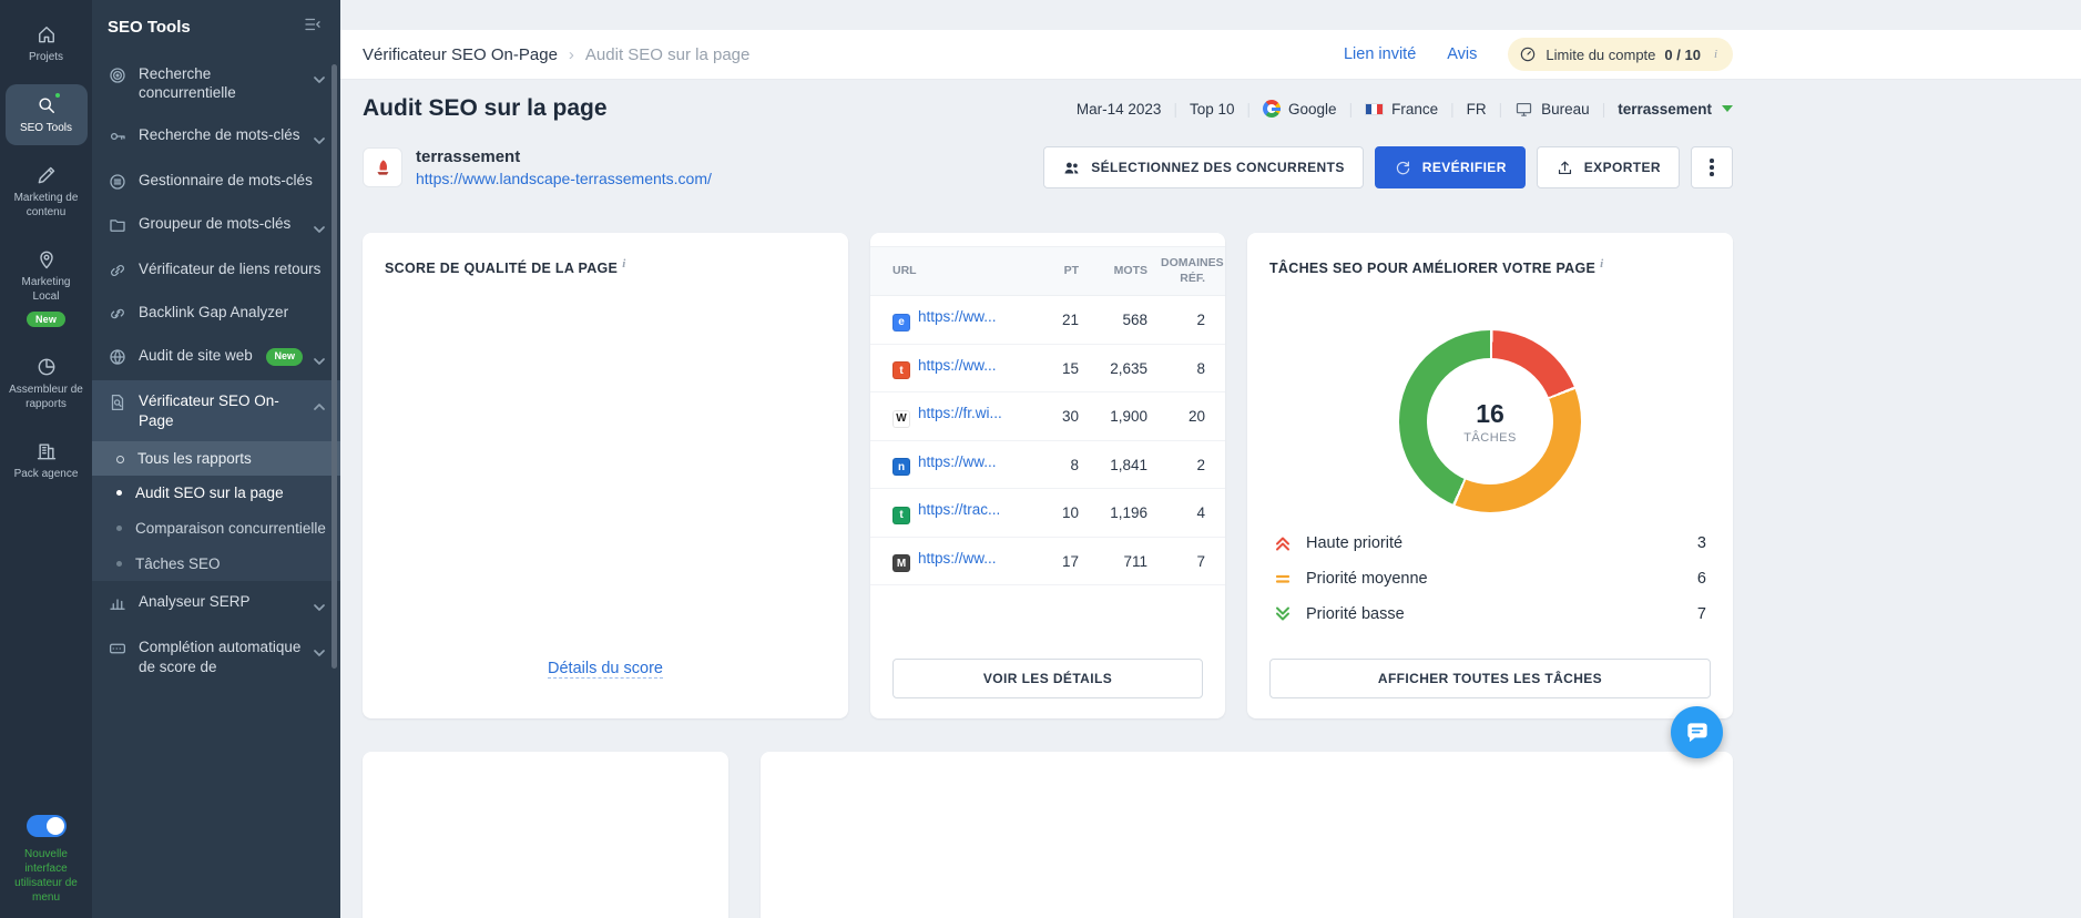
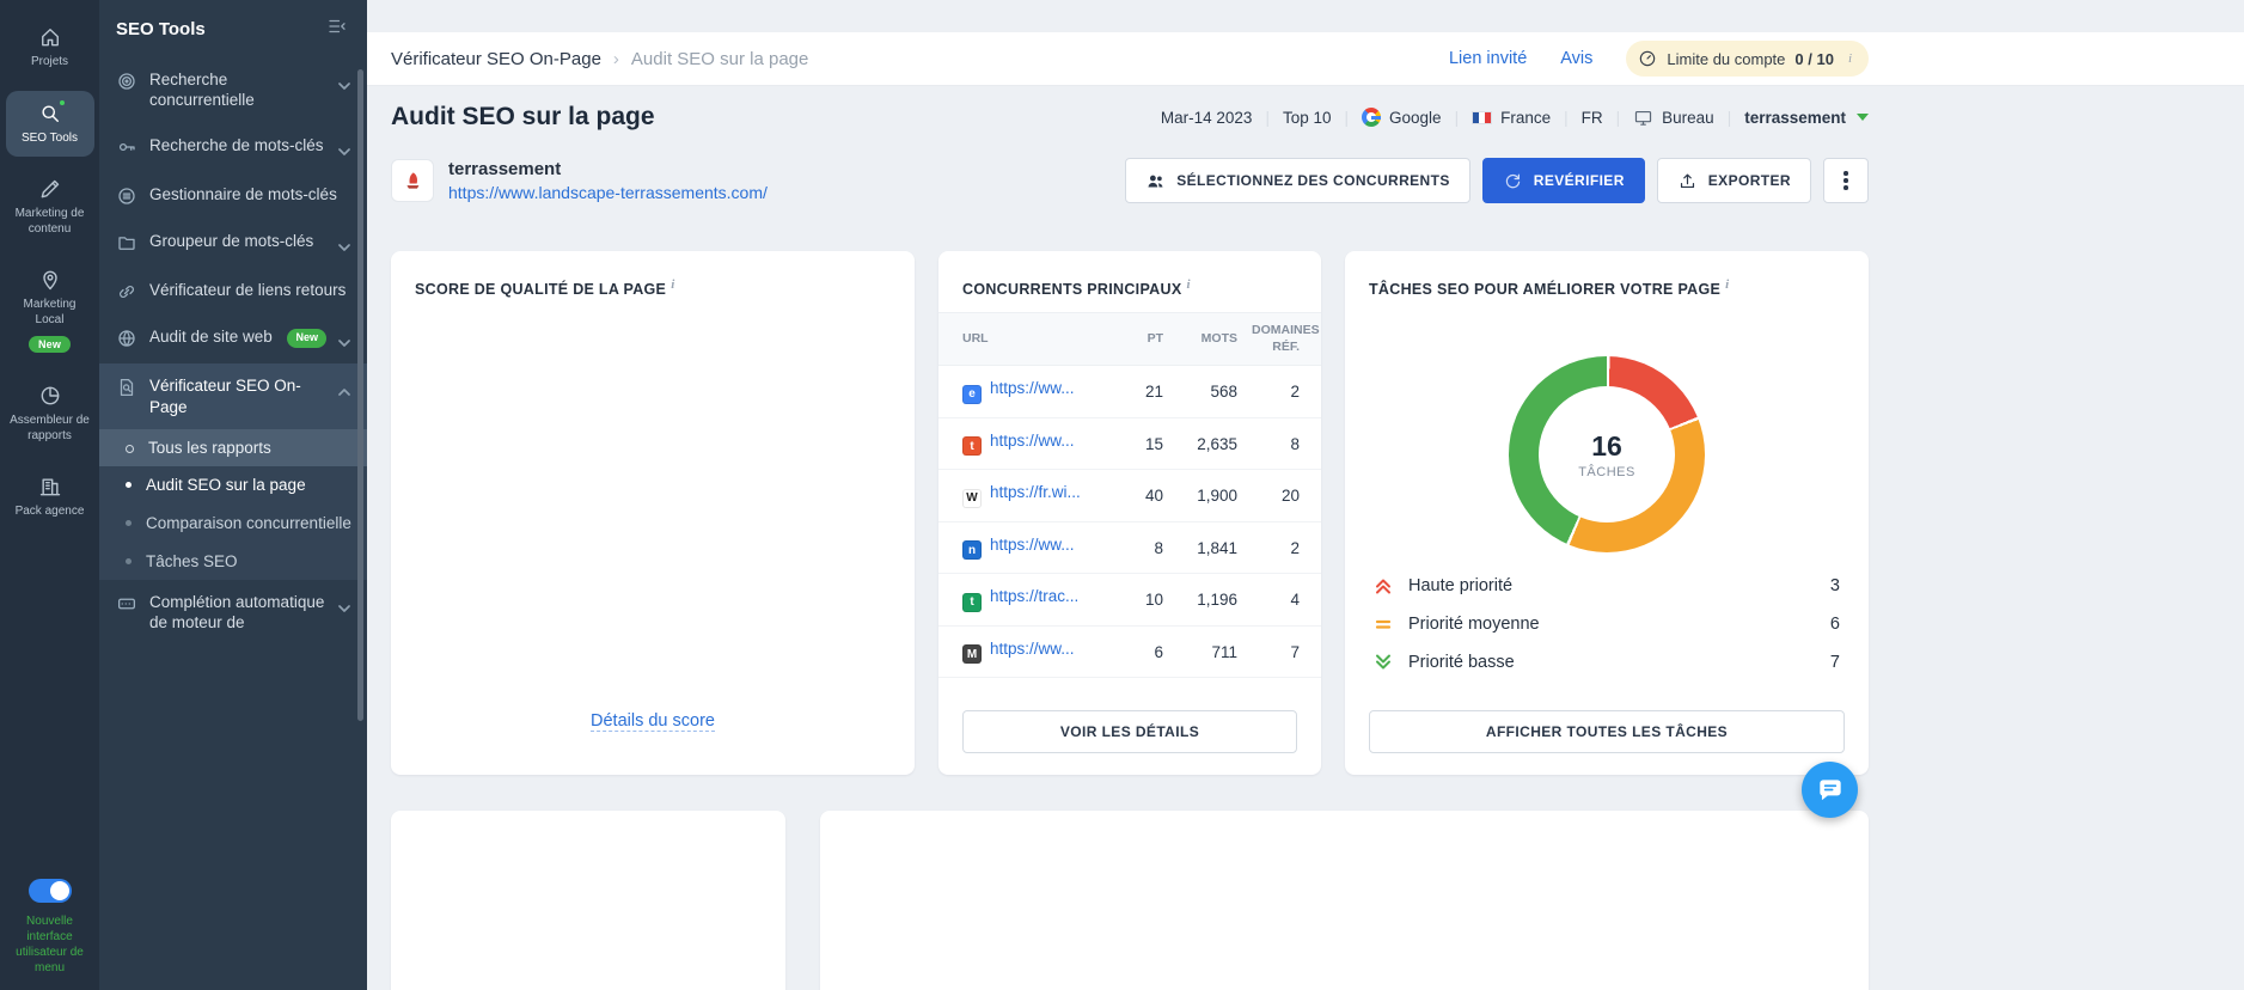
  Projets
  SEO Tools
  Marketing de contenu
  Marketing Local
  New
  Assembleur de rapports
  Pack agence
  Nouvelle interface utilisateur de menu
  SEO Tools
  Recherche concurrentielle
  Recherche de mots-clés
  Gestionnaire de mots-clés
  Groupeur de mots-clés
  Vérificateur de liens retours
- Backlink Gap Analyzer
  Audit de site web
  New
  Vérificateur SEO On-Page
  Tous les rapports
  Audit SEO sur la page
  Comparaison concurrentielle
  Tâches SEO
- Analyseur SERP
- Complétion automatique de score de
+ Complétion automatique de moteur de
  Vérificateur SEO On-Page
  Audit SEO sur la page
  Lien invité
  Avis
  Limite du compte
  0 / 10
  Audit SEO sur la page
  Mar-14 2023
  Top 10
  Google
  France
  FR
  Bureau
  terrassement
  terrassement
  https://www.landscape-terrassements.com/
  SÉLECTIONNEZ DES CONCURRENTS
  REVÉRIFIER
  EXPORTER
  SCORE DE QUALITÉ DE LA PAGE
  Détails du score
+ CONCURRENTS PRINCIPAUX
  URL	PT	MOTS	DOMAINES RÉF.
  e https://ww...	21	568	2
  t https://ww...	15	2,635	8
- W https://fr.wi...	30	1,900	20
+ W https://fr.wi...	40	1,900	20
  n https://ww...	8	1,841	2
  t https://trac...	10	1,196	4
- M https://ww...	17	711	7
+ M https://ww...	6	711	7
  VOIR LES DÉTAILS
  TÂCHES SEO POUR AMÉLIORER VOTRE PAGE
  16
  TÂCHES
  Haute priorité
  3
  Priorité moyenne
  6
  Priorité basse
  7
  AFFICHER TOUTES LES TÂCHES
